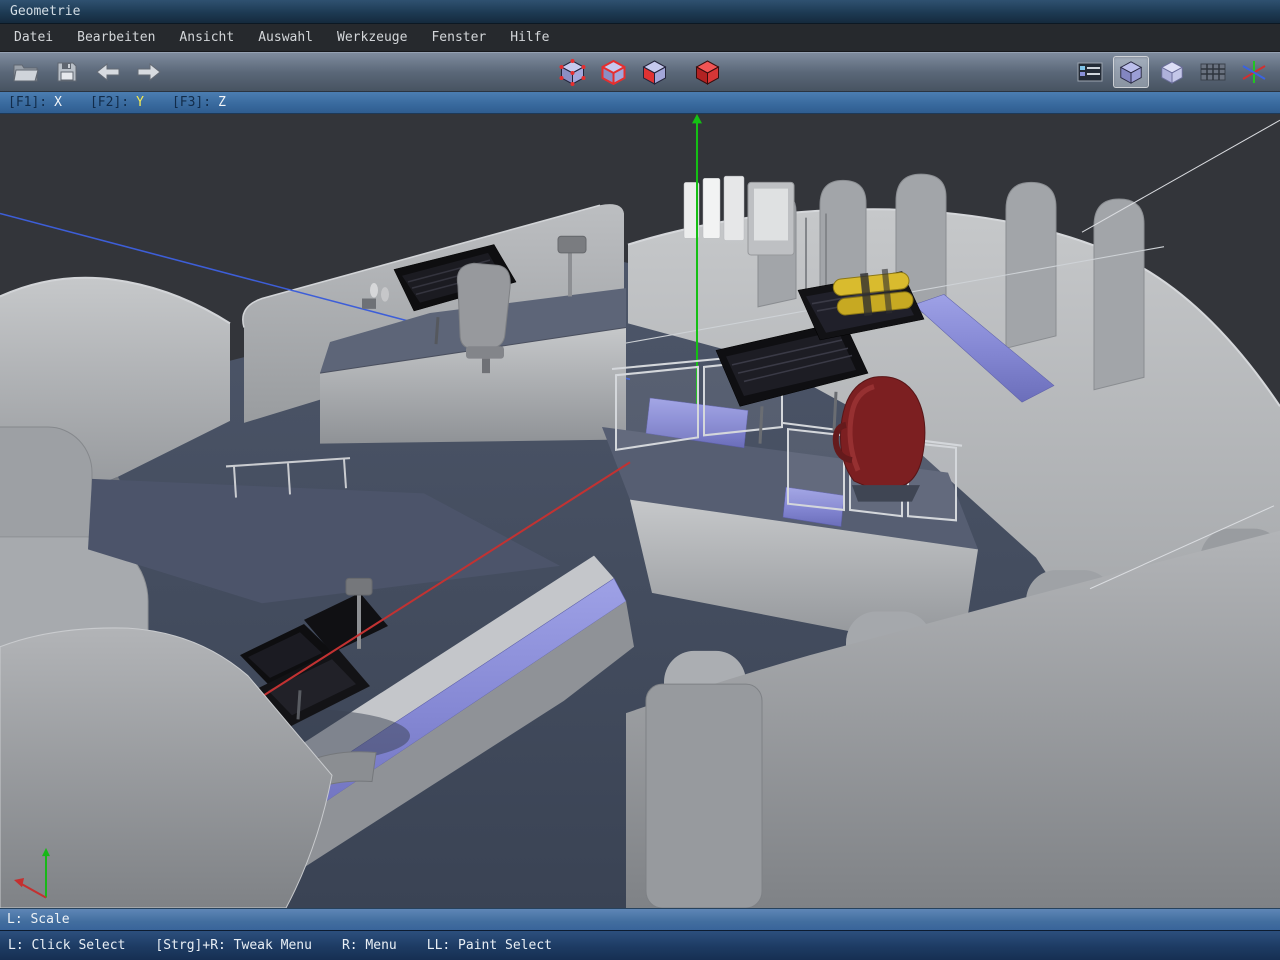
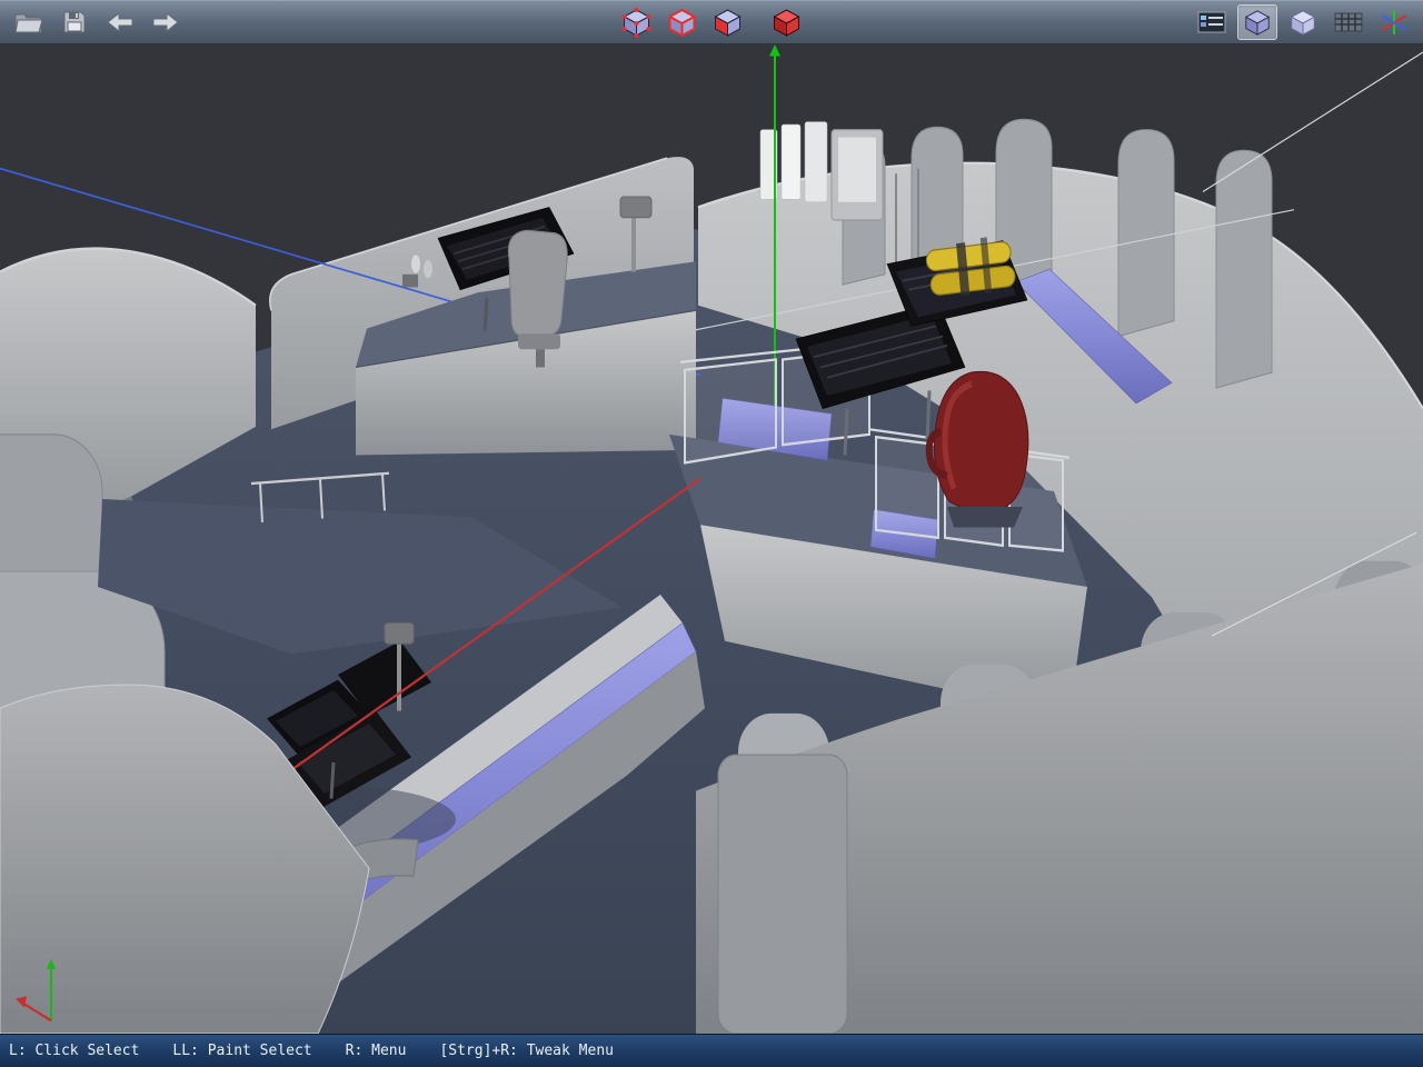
- Geometrie
- Datei
- Bearbeiten
- Ansicht
- Auswahl
- Werkzeuge
- Fenster
- Hilfe
- [F1]:
- X
- [F2]:
- Y
- [F3]:
- Z
- L: Scale
  L: Click Select
- [Strg]+R: Tweak Menu
+ LL: Paint Select
  R: Menu
- LL: Paint Select
+ [Strg]+R: Tweak Menu
